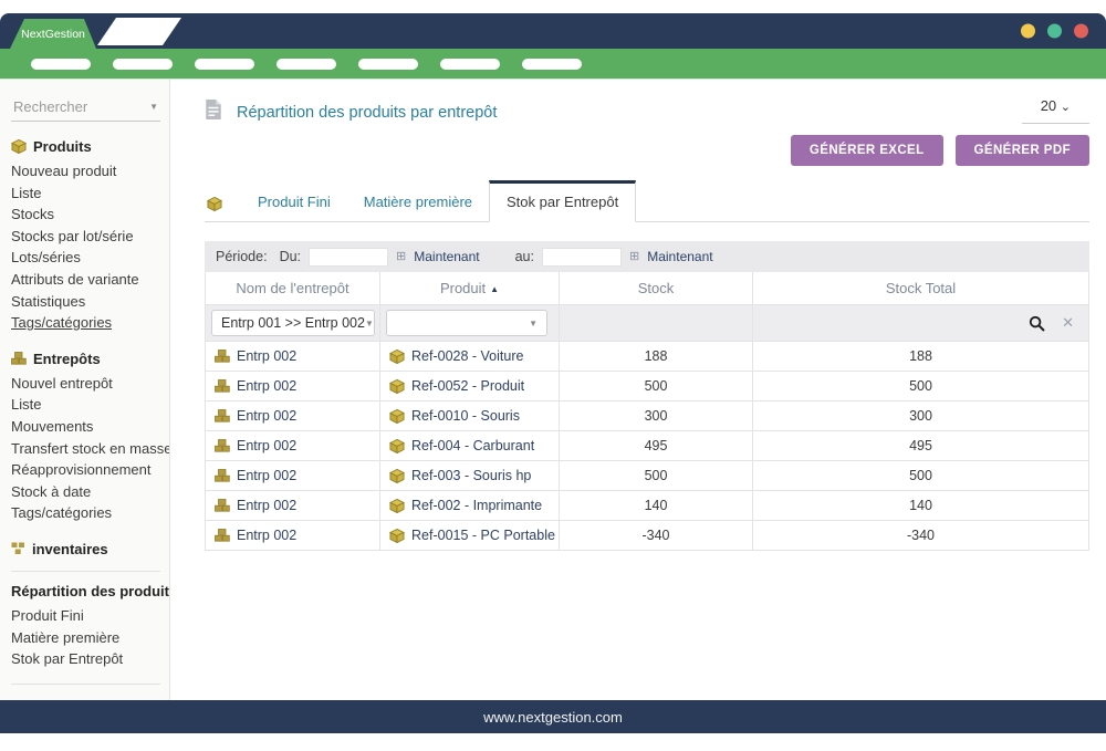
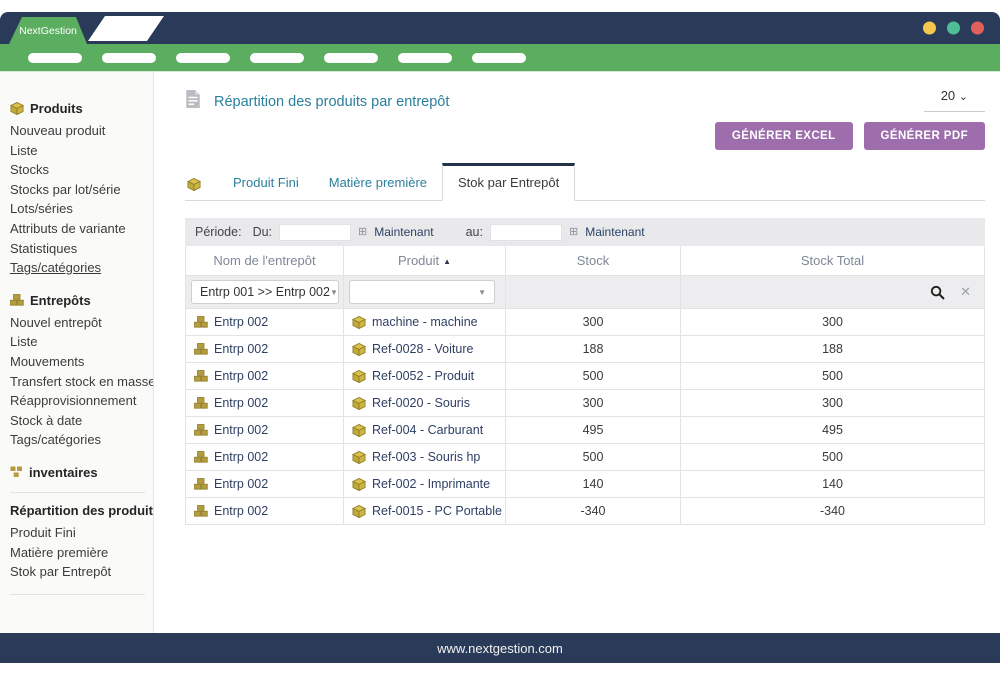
  NextGestion
- Rechercher
- ▼
  Produits
  Nouveau produit
  Liste
  Stocks
  Stocks par lot/série
  Lots/séries
  Attributs de variante
  Statistiques
  Tags/catégories
  Entrepôts
  Nouvel entrepôt
  Liste
  Mouvements
  Transfert stock en masse
  Réapprovisionnement
  Stock à date
  Tags/catégories
  inventaires
  Répartition des produit
  Produit Fini
  Matière première
  Stok par Entrepôt
  Répartition des produits par entrepôt
  20 ⌄
  GÉNÉRER EXCEL
  GÉNÉRER PDF
  Produit Fini
  Matière première
  Stok par Entrepôt
  Période:
  Du:
  ⊞
  Maintenant
  au:
  ⊞
  Maintenant
  Nom de l'entrepôt	Produit ▲	Stock	Stock Total
  Entrp 001 >> Entrp 002 ▼	▼		✕
+ Entrp 002	machine - machine	300	300
  Entrp 002	Ref-0028 - Voiture	188	188
  Entrp 002	Ref-0052 - Produit	500	500
- Entrp 002	Ref-0010 - Souris	300	300
+ Entrp 002	Ref-0020 - Souris	300	300
  Entrp 002	Ref-004 - Carburant	495	495
  Entrp 002	Ref-003 - Souris hp	500	500
  Entrp 002	Ref-002 - Imprimante	140	140
  Entrp 002	Ref-0015 - PC Portable	-340	-340
  www.nextgestion.com
